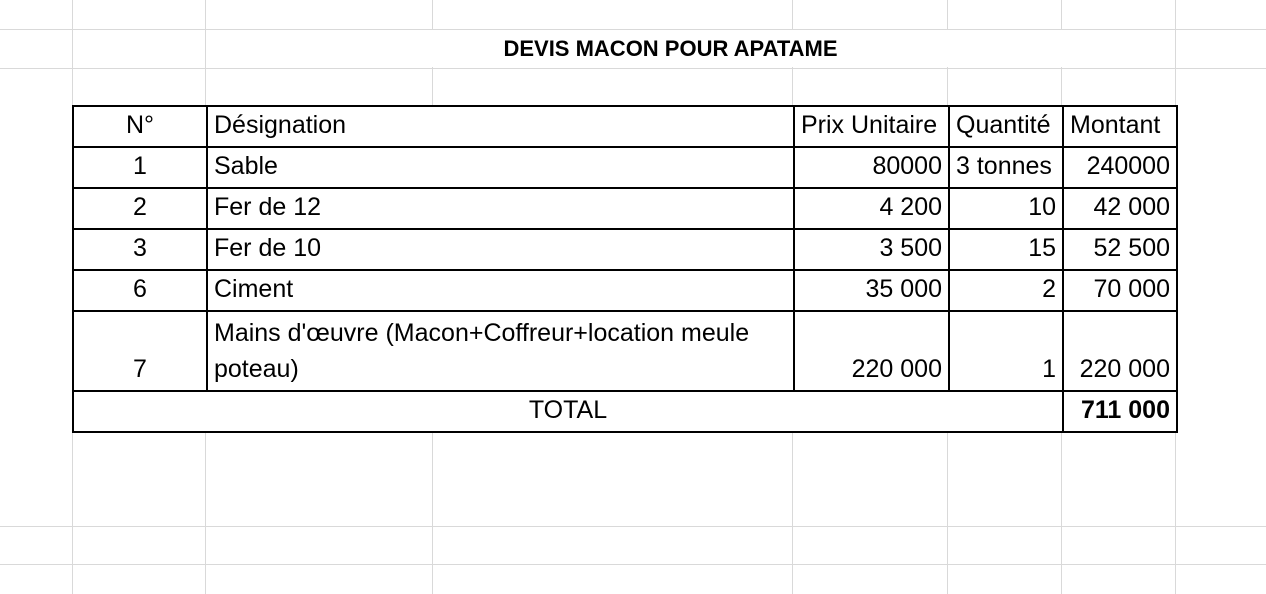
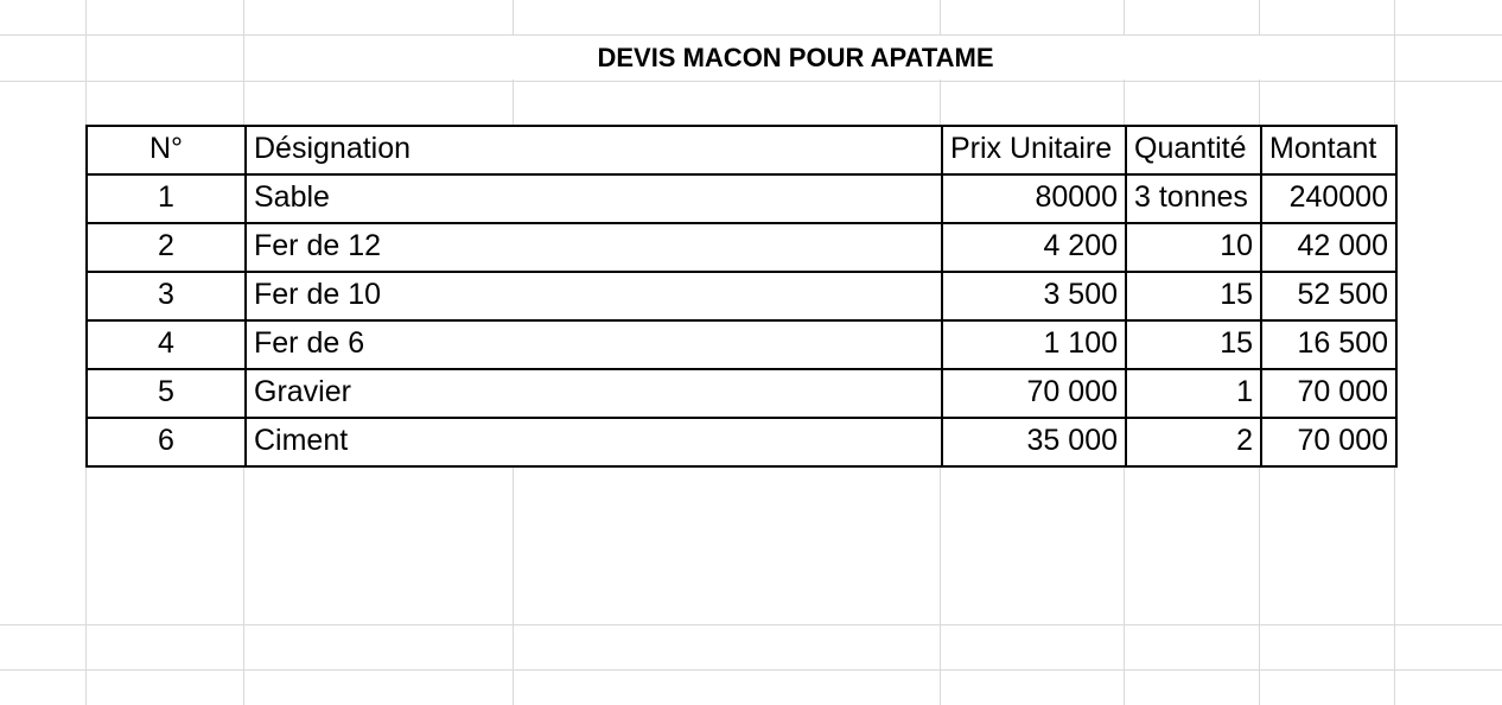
  DEVIS MACON POUR APATAME
  N°	Désignation	Prix Unitaire	Quantité	Montant
  1	Sable	80000	3 tonnes	240000
  2	Fer de 12	4 200	10	42 000
  3	Fer de 10	3 500	15	52 500
+ 4	Fer de 6	1 100	15	16 500
+ 5	Gravier	70 000	1	70 000
  6	Ciment	35 000	2	70 000
- 7	Mains d'œuvre (Macon+Coffreur+location meule poteau)	220 000	1	220 000
- TOTAL	711 000
